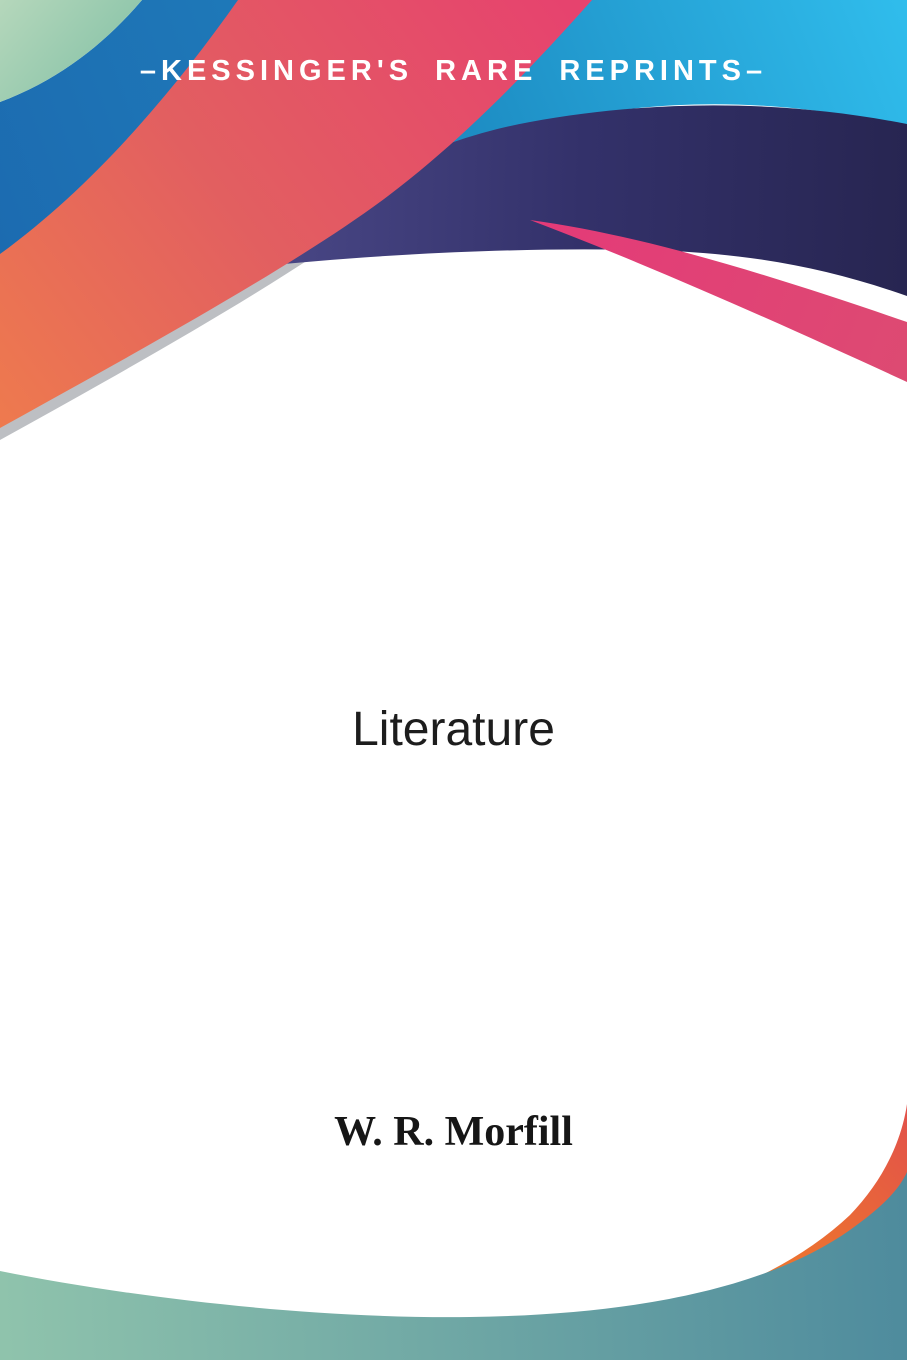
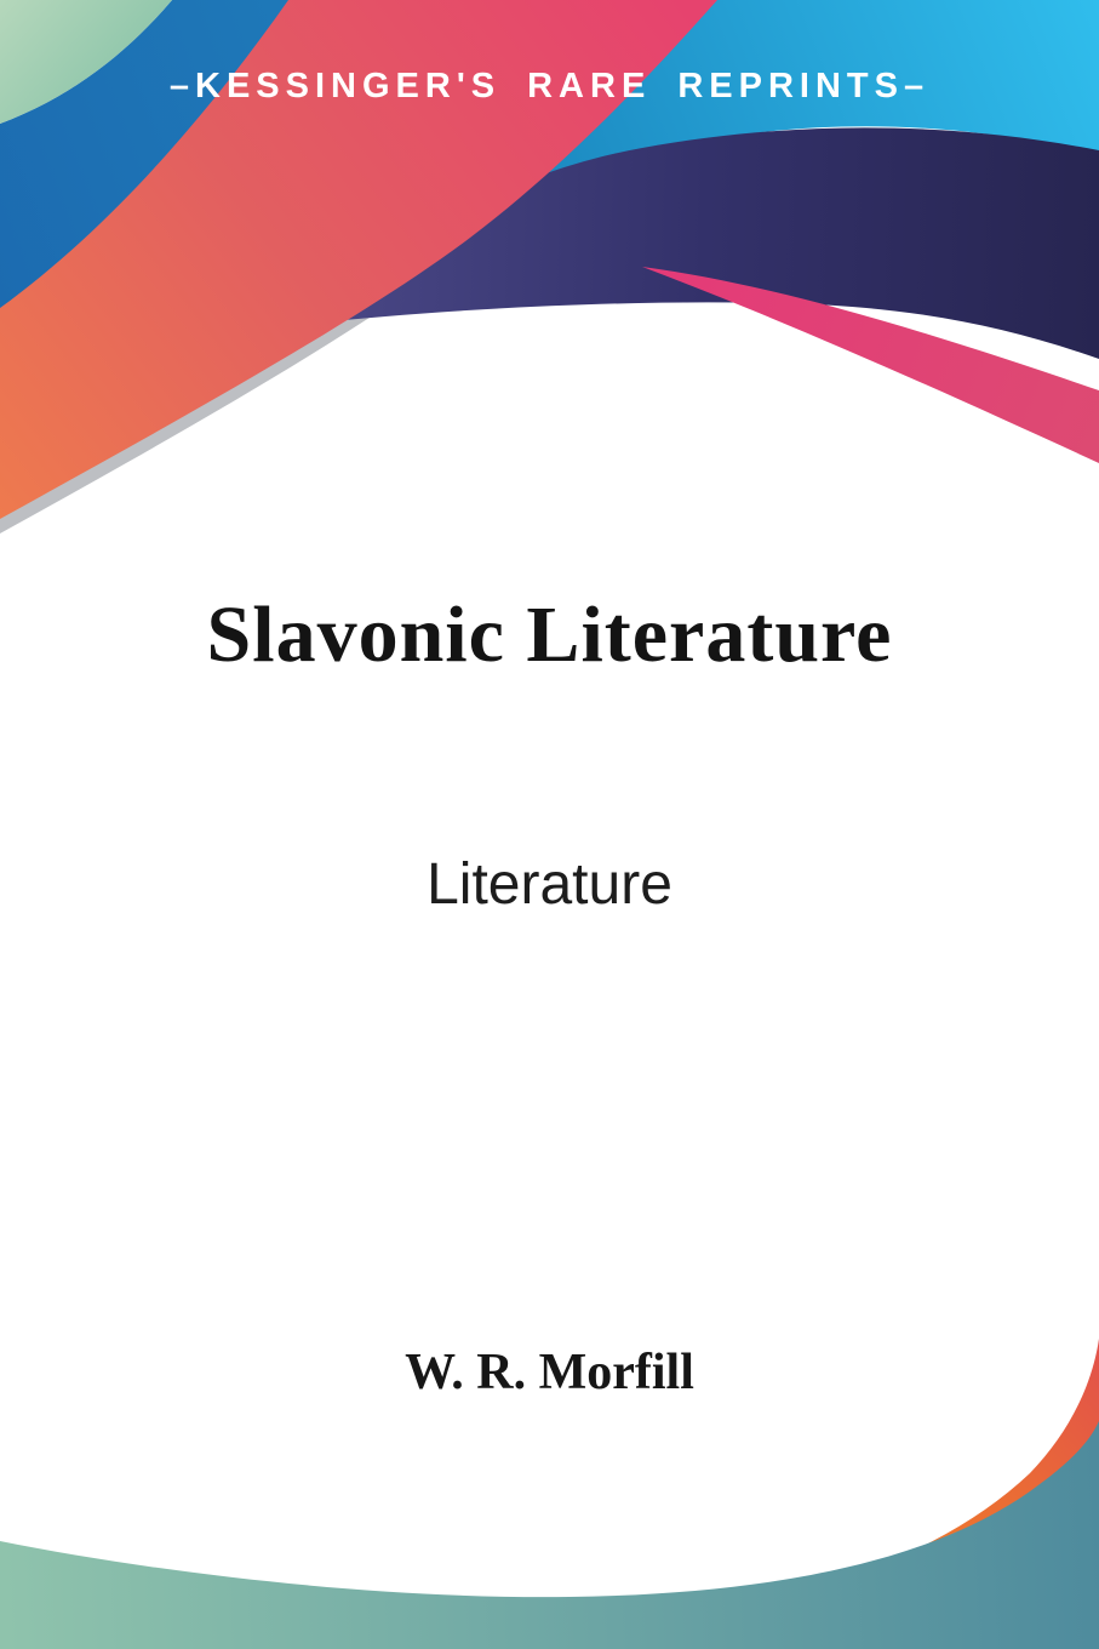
  –KESSINGER'S RARE REPRINTS–
+ Slavonic Literature
  Literature
  W. R. Morfill
